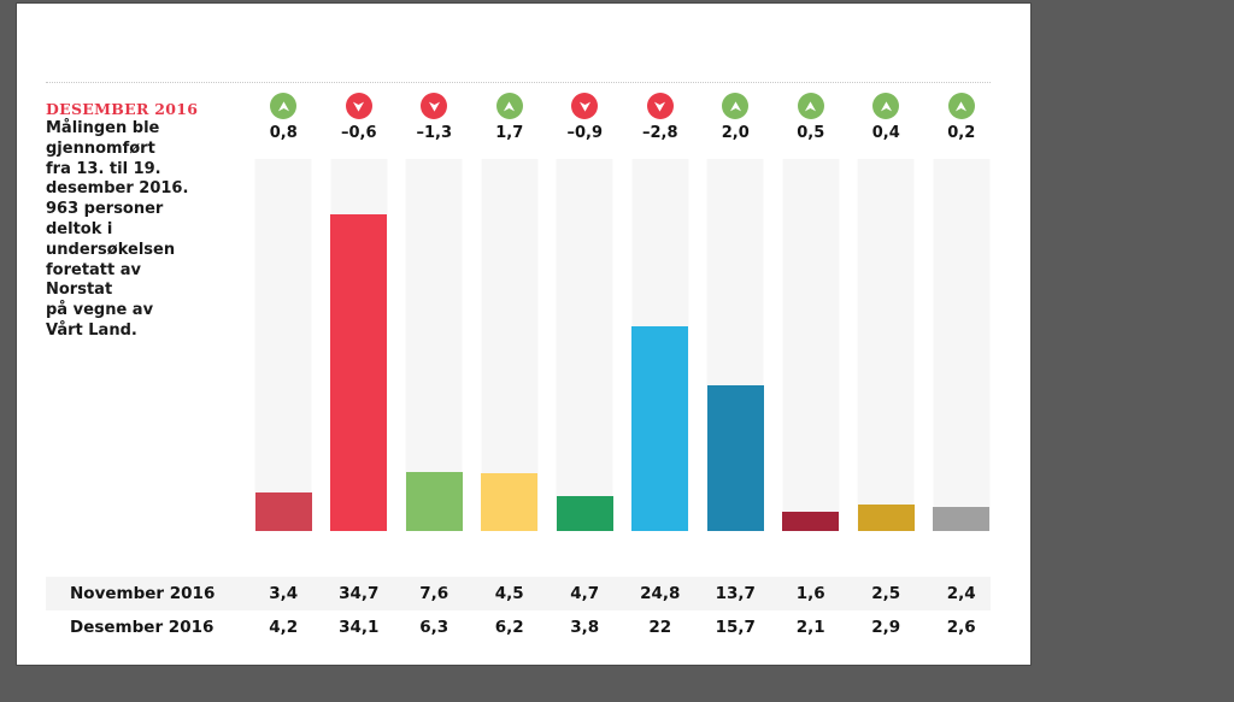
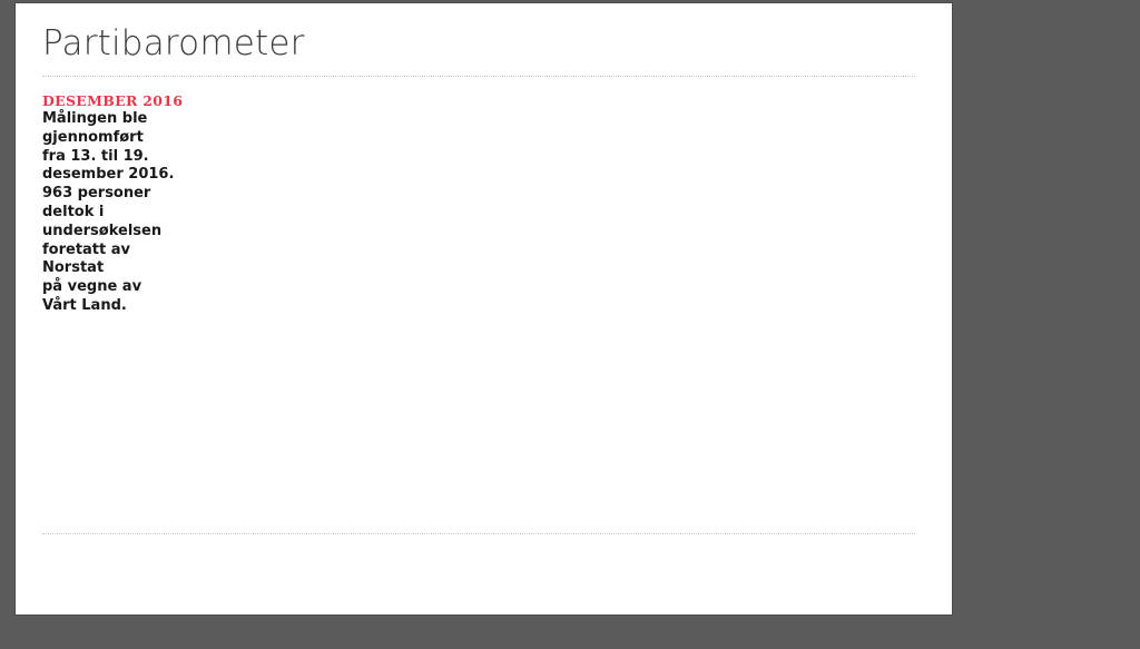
+ Partibarometer
  DESEMBER 2016
  Målingen ble
  gjennomført
  fra 13. til 19.
  desember 2016.
  963 personer
  deltok i
  undersøkelsen
  foretatt av
  Norstat
  på vegne av
  Vårt Land.
- 0,8
- –0,6
- –1,3
- 1,7
- –0,9
- –2,8
- 2,0
- 0,5
- 0,4
- 0,2
- November 2016
- 3,4
- 34,7
- 7,6
- 4,5
- 4,7
- 24,8
- 13,7
- 1,6
- 2,5
- 2,4
- Desember 2016
- 4,2
- 34,1
- 6,3
- 6,2
- 3,8
- 22
- 15,7
- 2,1
- 2,9
- 2,6
